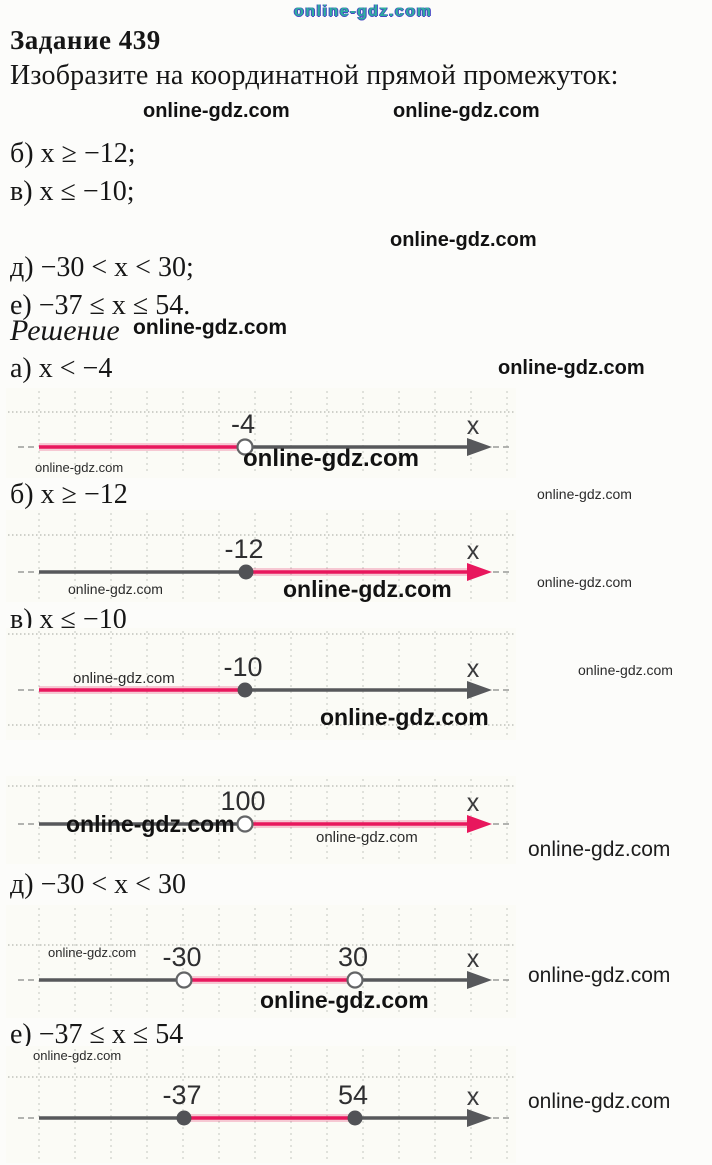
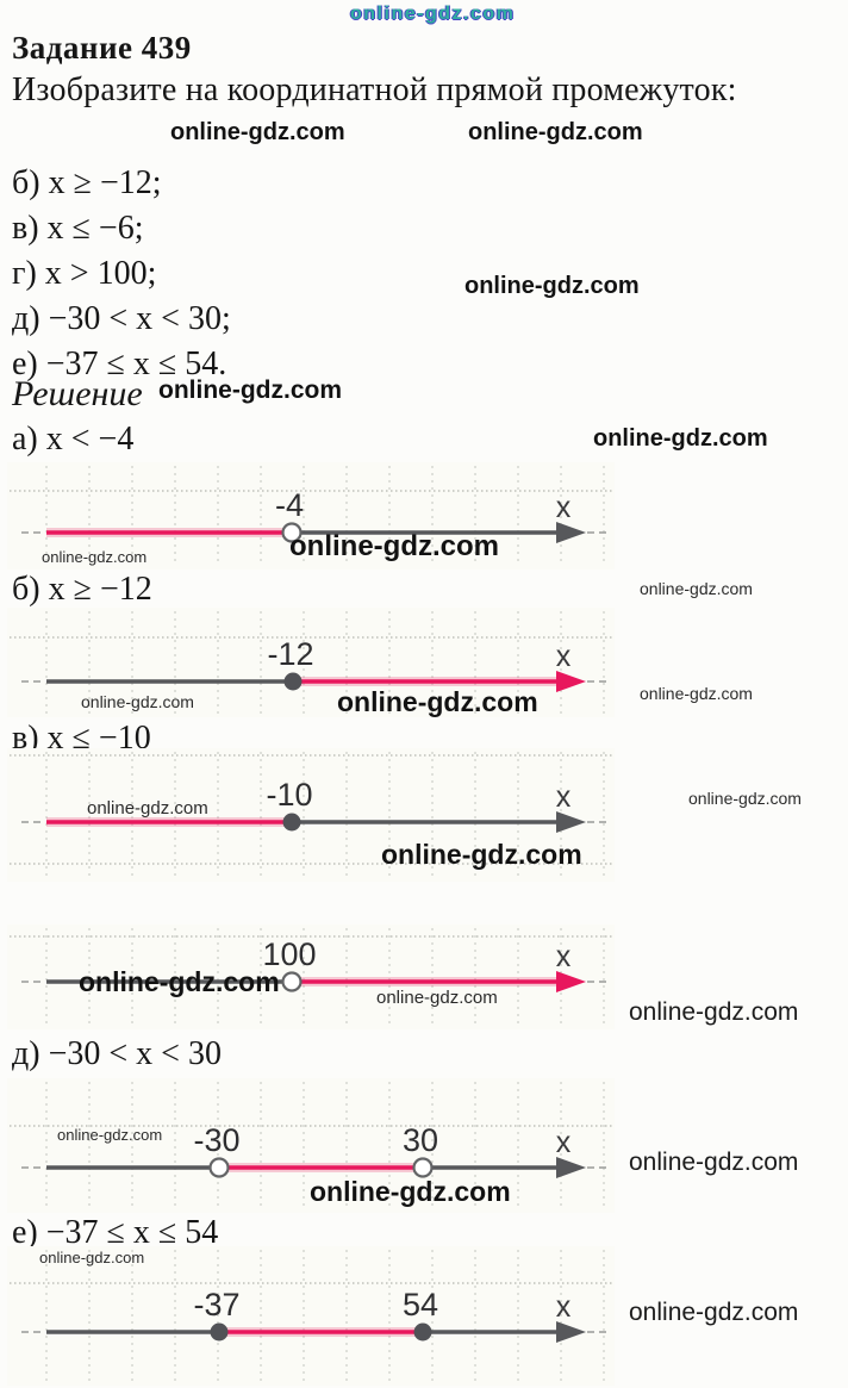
  Задание 439
  Изобразите на координатной прямой промежуток:
  б) x ≥ −12;
- в) x ≤ −10;
+ в) x ≤ −6;
+ г) x > 100;
  д) −30 < x < 30;
  е) −37 ≤ x ≤ 54.
  Решение
  а) x < −4
  -4
  x
  б) x ≥ −12
  -12
  x
  в) x ≤ −10
  -10
  x
  100
  x
  д) −30 < x < 30
  -30
  30
  x
  е) −37 ≤ x ≤ 54
  -37
  54
  x
  online-gdz.com
  online-gdz.com
  online-gdz.com
  online-gdz.com
  online-gdz.com
  online-gdz.com
  online-gdz.com
  online-gdz.com
  online-gdz.com
  online-gdz.com
  online-gdz.com
  online-gdz.com
  online-gdz.com
  online-gdz.com
  online-gdz.com
  online-gdz.com
  online-gdz.com
  online-gdz.com
  online-gdz.com
  online-gdz.com
  online-gdz.com
  online-gdz.com
  online-gdz.com
